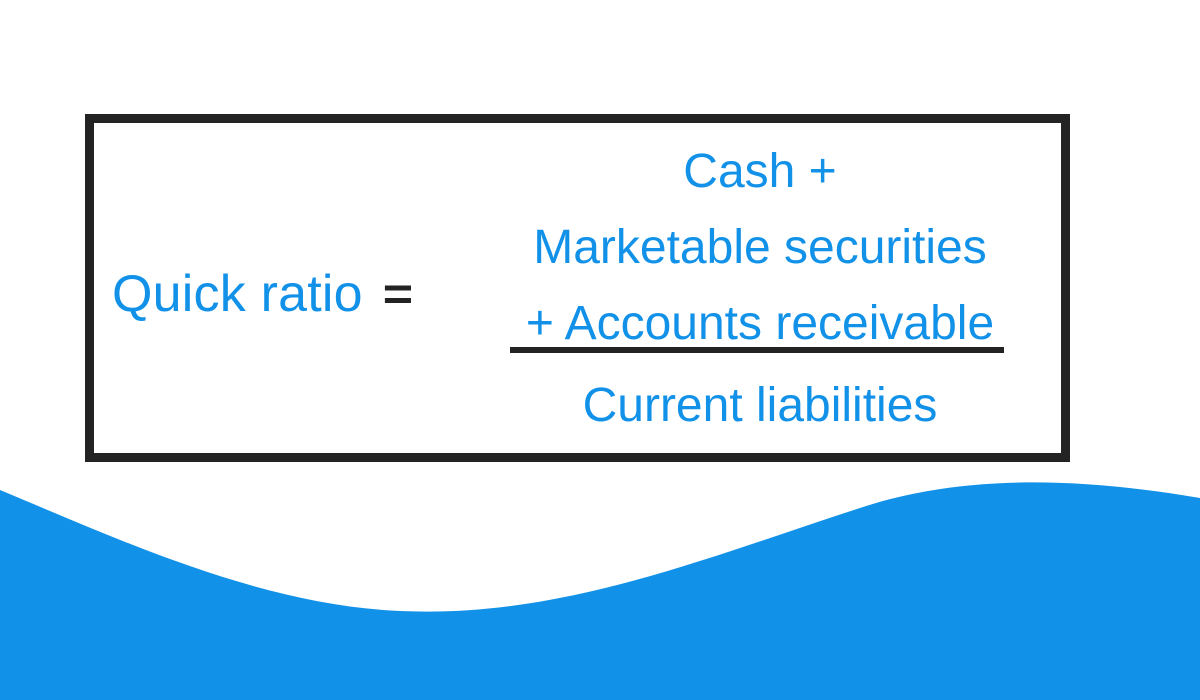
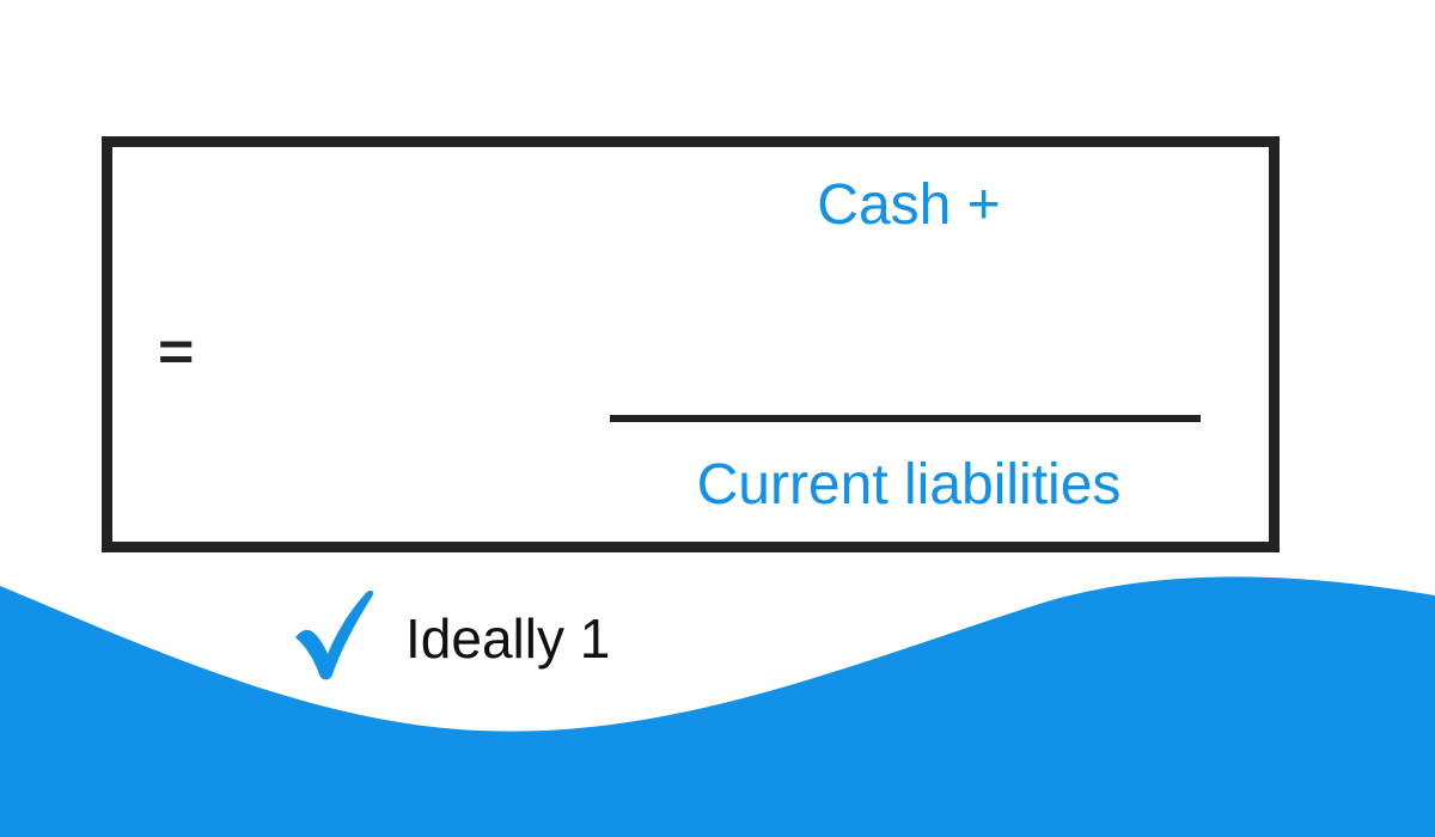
- Quick ratio
  =
  Cash +
- Marketable securities
- + Accounts receivable
  Current liabilities
+ Ideally 1
